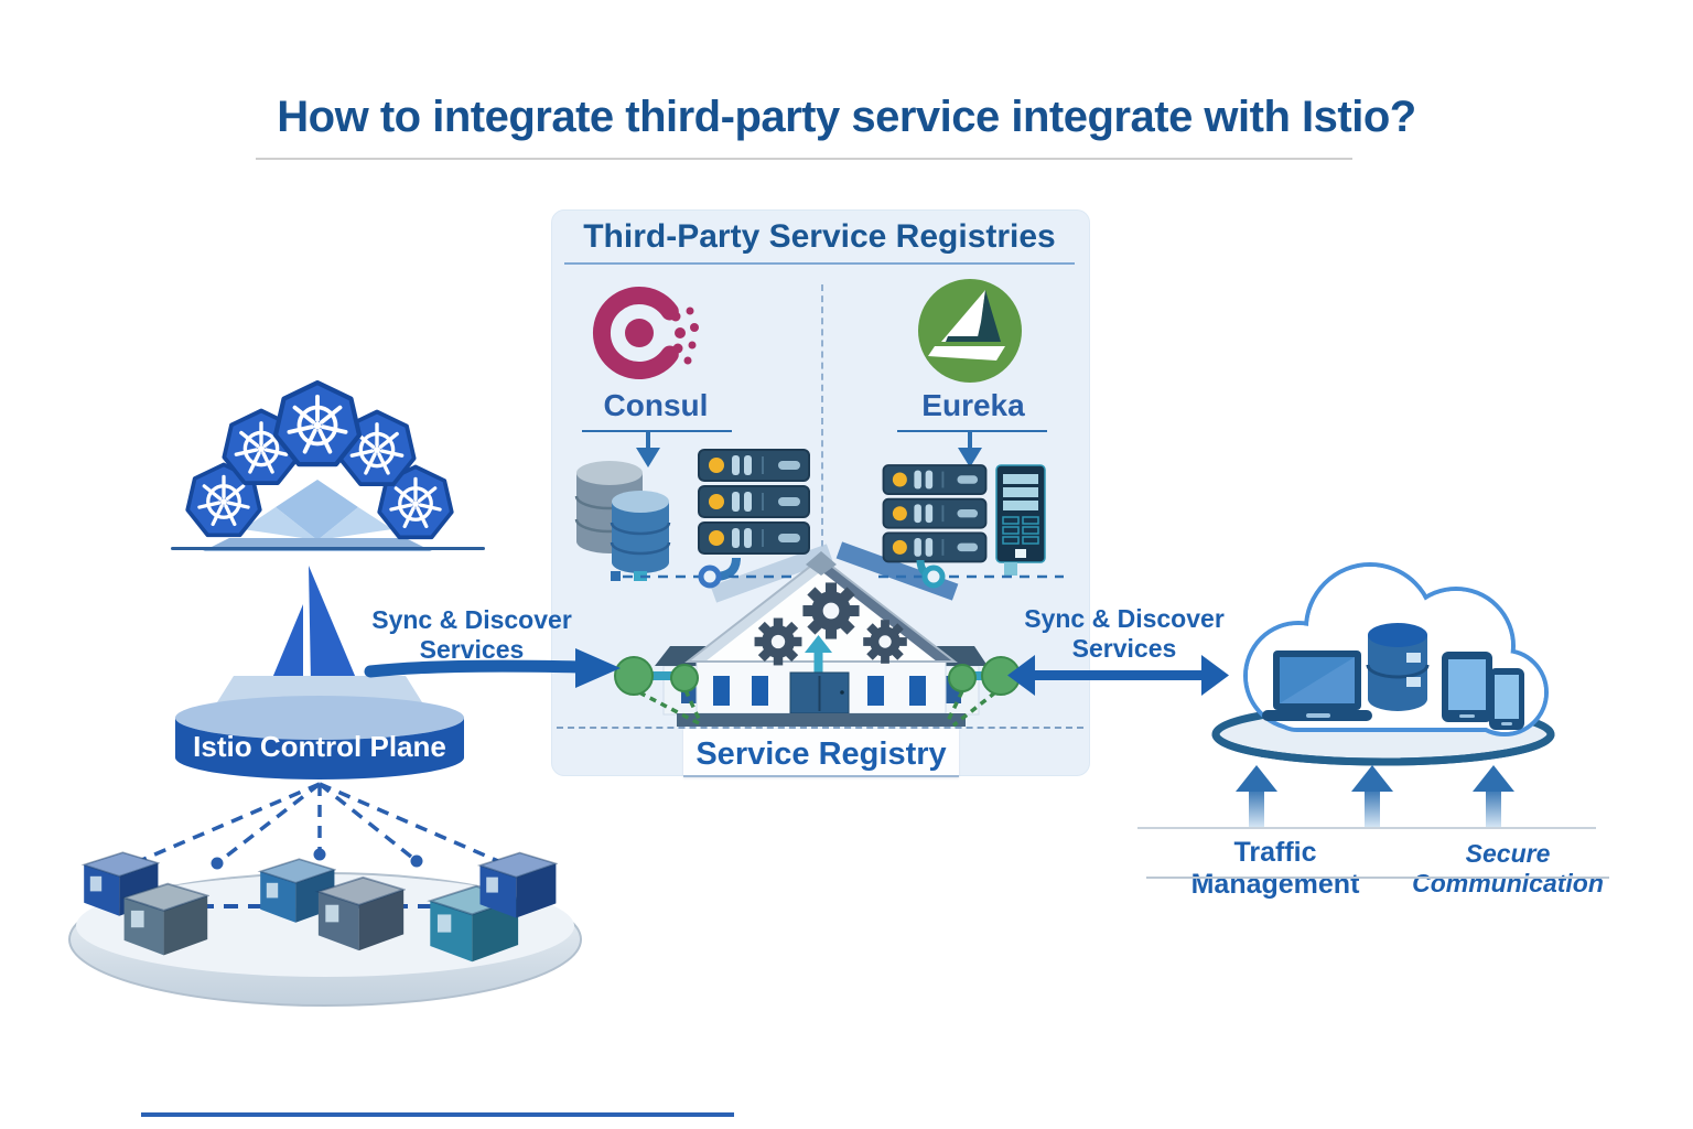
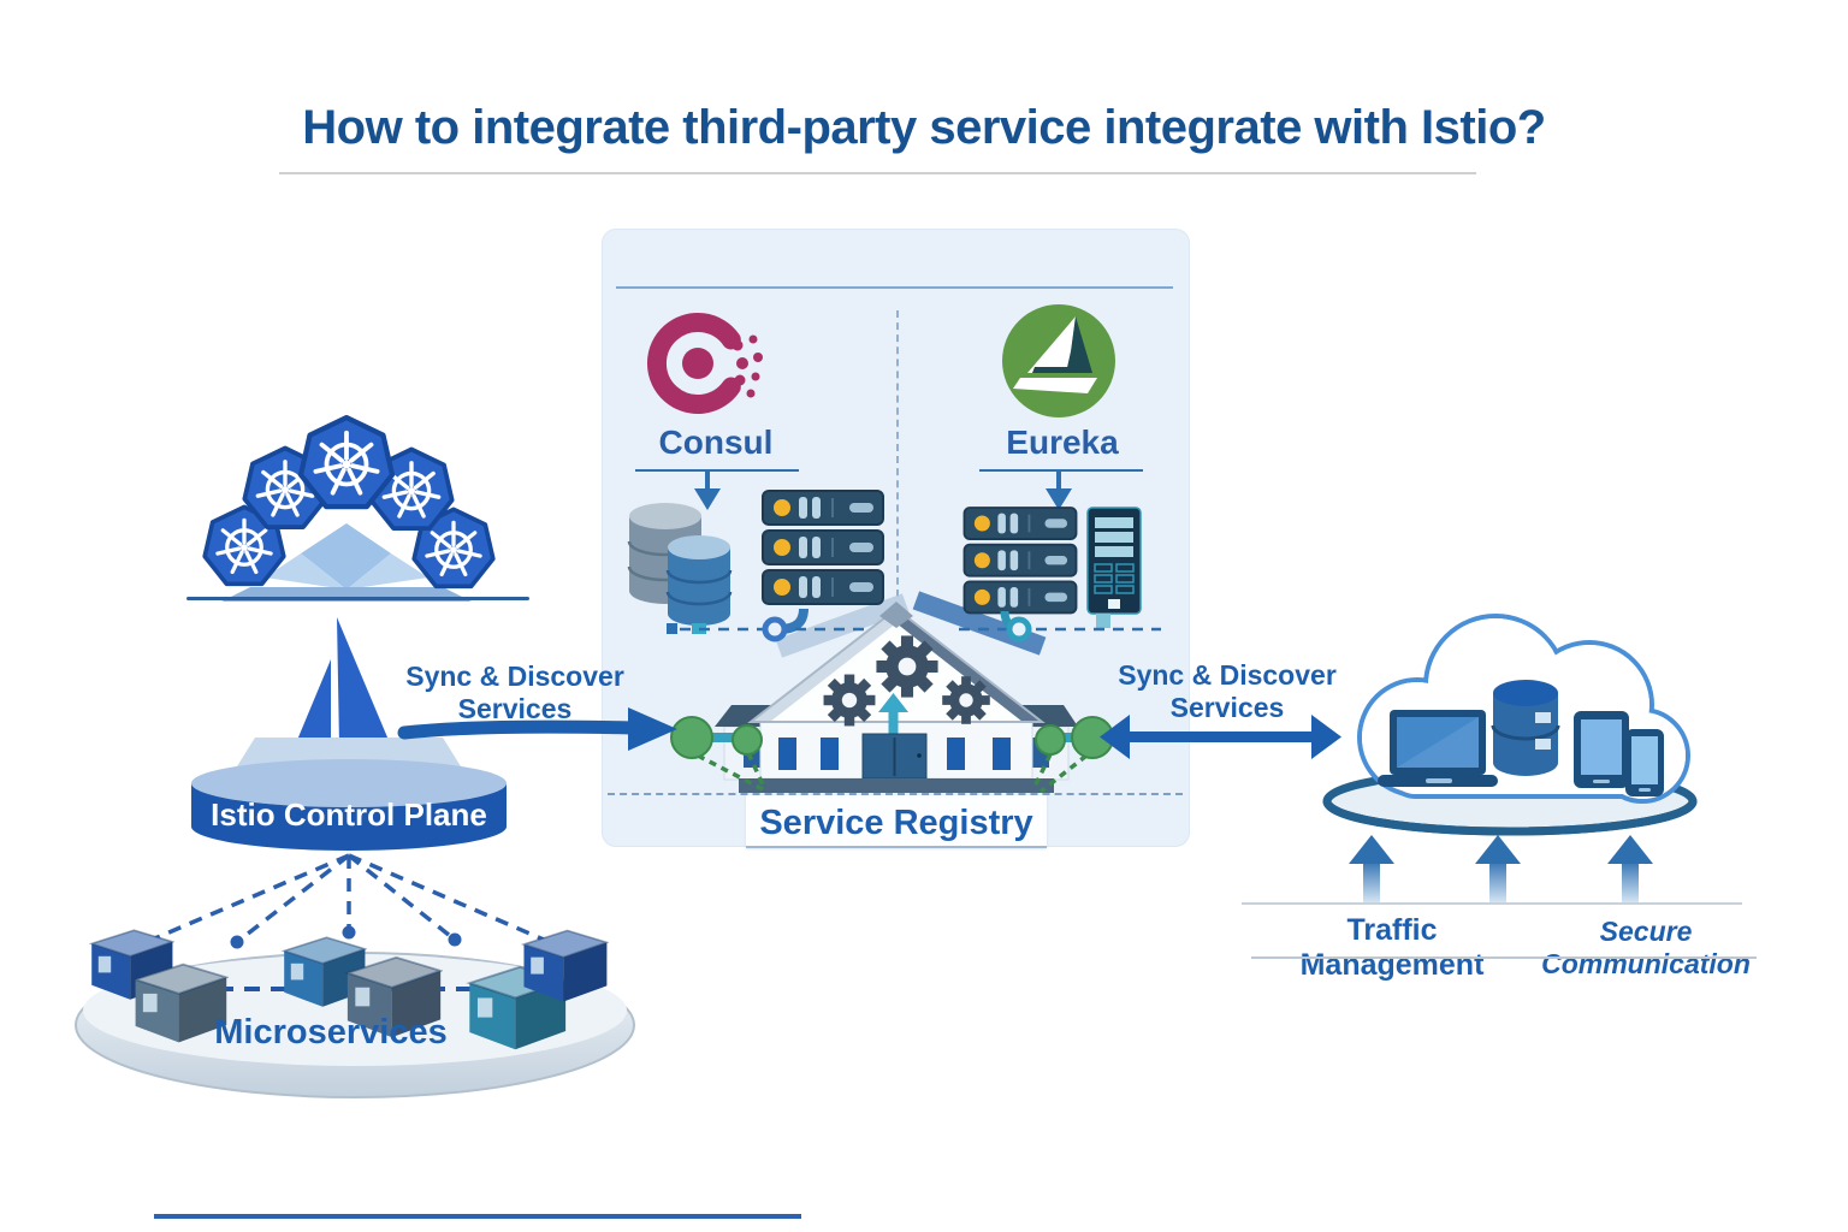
  How to integrate third-party service integrate with Istio?
- Third-Party Service Registries
  Consul
  Eureka
  Service Registry
  Istio Control Plane
+ Microservices
  Sync & Discover
  Services
  Sync & Discover
  Services
  Traffic Management
  Secure Communication
